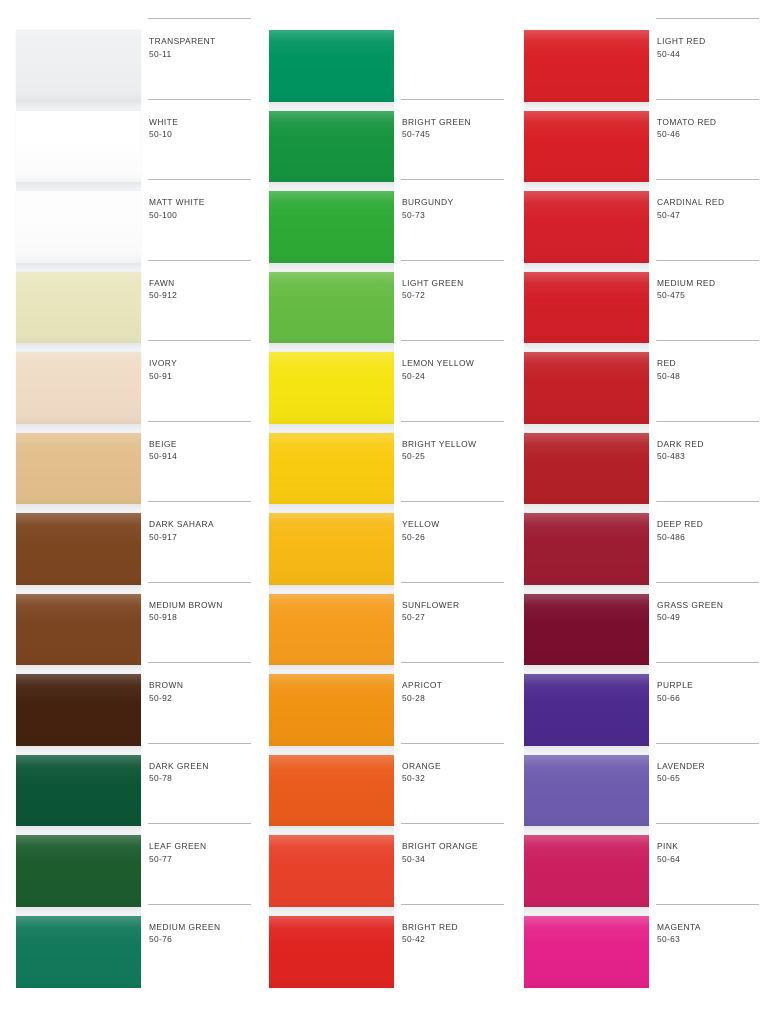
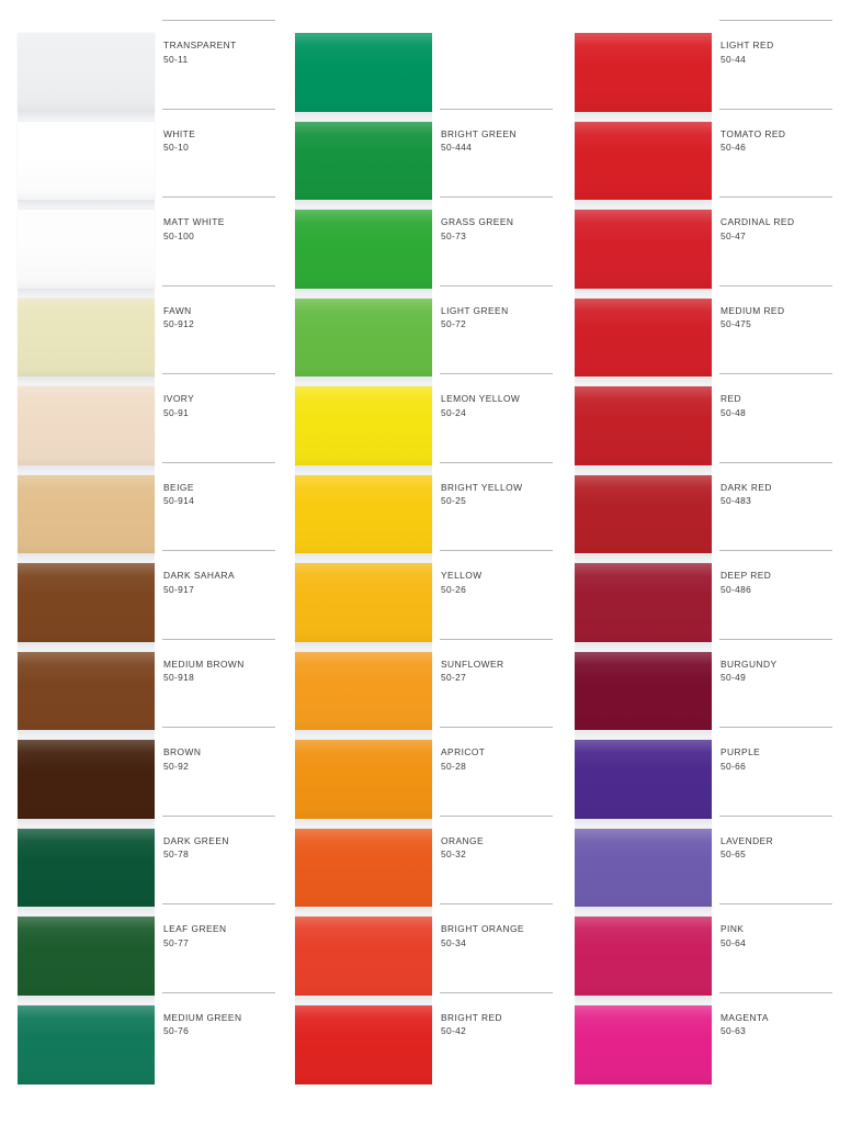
  TRANSPARENT
  50-11
  WHITE
  50-10
  MATT WHITE
  50-100
  FAWN
  50-912
  IVORY
  50-91
  BEIGE
  50-914
  DARK SAHARA
  50-917
  MEDIUM BROWN
  50-918
  BROWN
  50-92
  DARK GREEN
  50-78
  LEAF GREEN
  50-77
  MEDIUM GREEN
  50-76
  BRIGHT GREEN
- 50-745
+ 50-444
- BURGUNDY
+ GRASS GREEN
  50-73
  LIGHT GREEN
  50-72
  LEMON YELLOW
  50-24
  BRIGHT YELLOW
  50-25
  YELLOW
  50-26
  SUNFLOWER
  50-27
  APRICOT
  50-28
  ORANGE
  50-32
  BRIGHT ORANGE
  50-34
  BRIGHT RED
  50-42
  LIGHT RED
  50-44
  TOMATO RED
  50-46
  CARDINAL RED
  50-47
  MEDIUM RED
  50-475
  RED
  50-48
  DARK RED
  50-483
  DEEP RED
  50-486
- GRASS GREEN
+ BURGUNDY
  50-49
  PURPLE
  50-66
  LAVENDER
  50-65
  PINK
  50-64
  MAGENTA
  50-63
